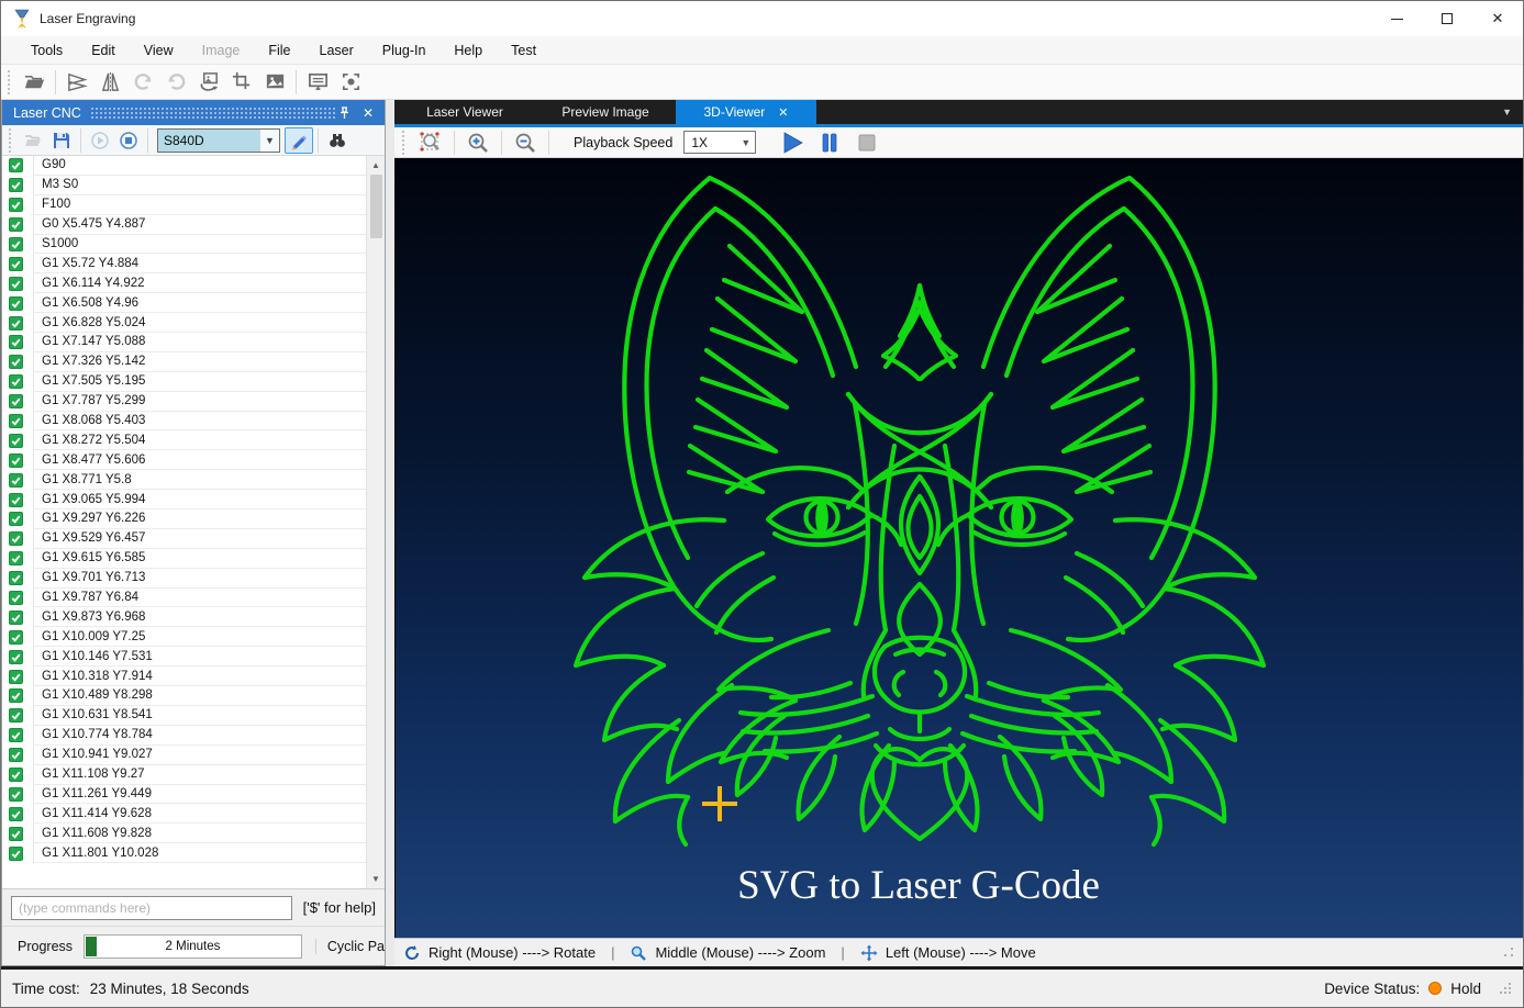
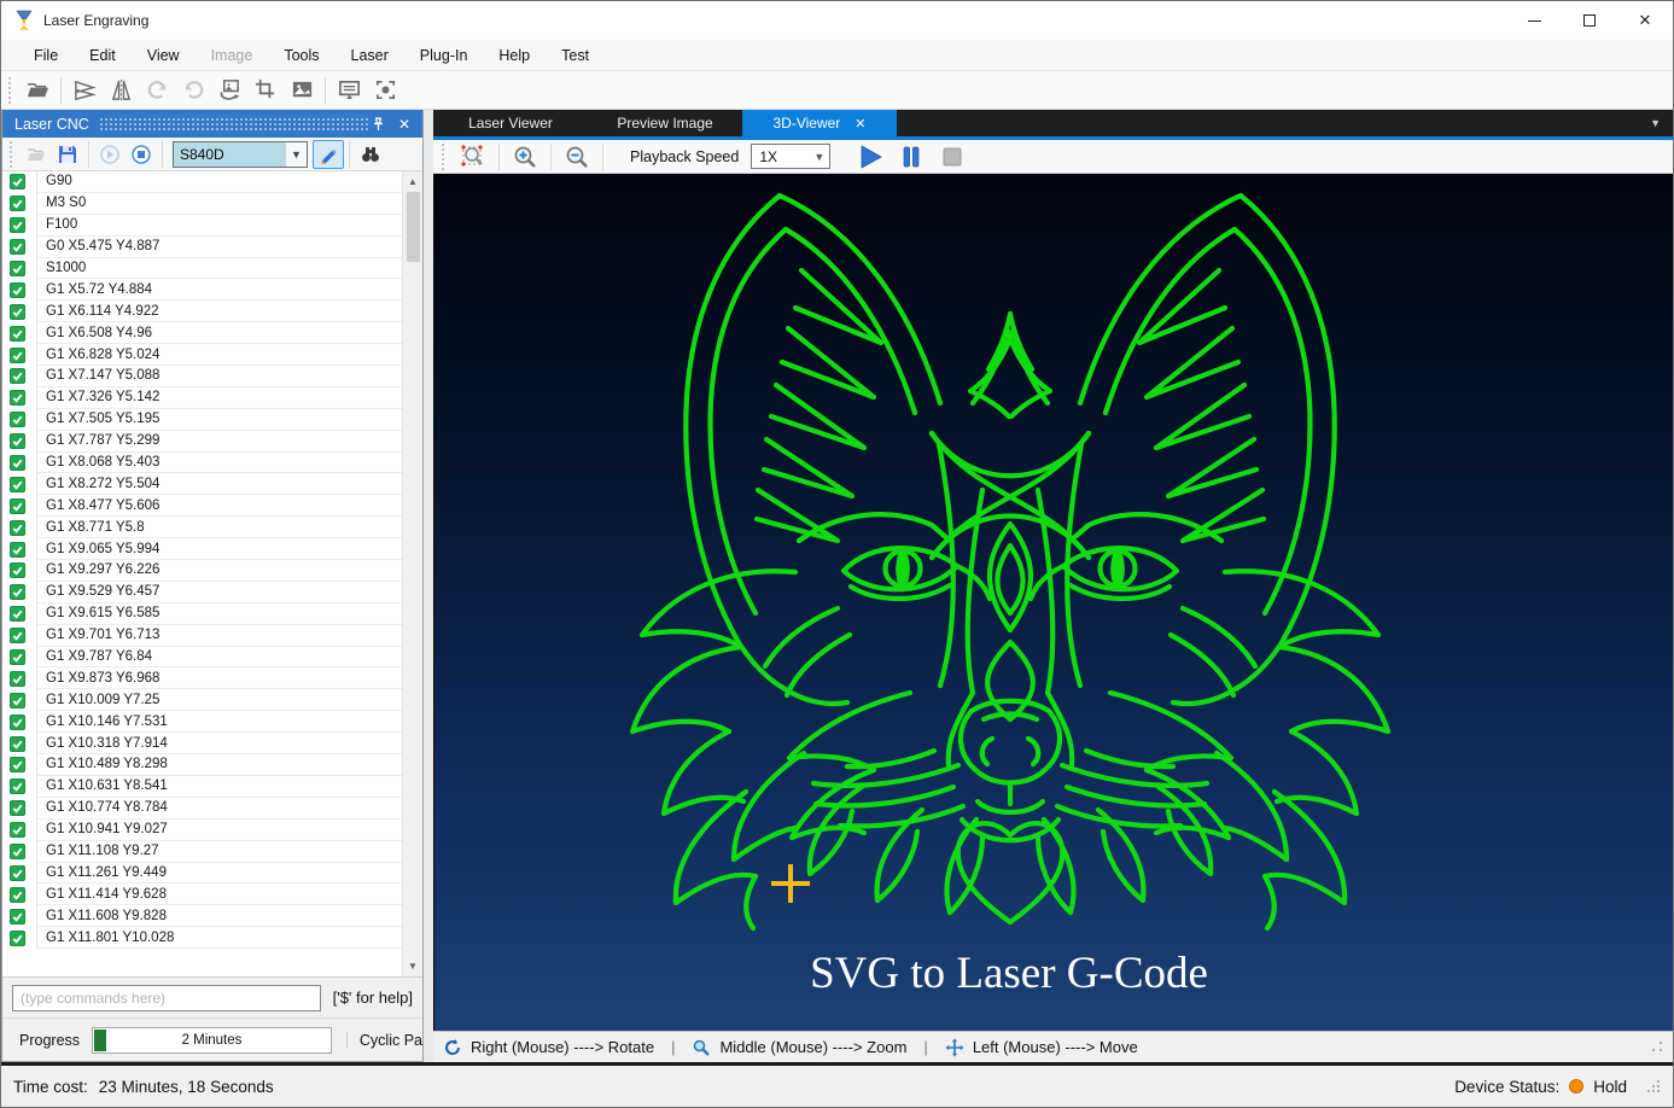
  Laser Engraving
  ✕
- Tools
+ File
  Edit
  View
  Image
- File
+ Tools
  Laser
  Plug-In
  Help
  Test
  Laser CNC
  ✕
  S840D
  ▼
  G90
  M3 S0
  F100
  G0 X5.475 Y4.887
  S1000
  G1 X5.72 Y4.884
  G1 X6.114 Y4.922
  G1 X6.508 Y4.96
  G1 X6.828 Y5.024
  G1 X7.147 Y5.088
  G1 X7.326 Y5.142
  G1 X7.505 Y5.195
  G1 X7.787 Y5.299
  G1 X8.068 Y5.403
  G1 X8.272 Y5.504
  G1 X8.477 Y5.606
  G1 X8.771 Y5.8
  G1 X9.065 Y5.994
  G1 X9.297 Y6.226
  G1 X9.529 Y6.457
  G1 X9.615 Y6.585
  G1 X9.701 Y6.713
  G1 X9.787 Y6.84
  G1 X9.873 Y6.968
  G1 X10.009 Y7.25
  G1 X10.146 Y7.531
  G1 X10.318 Y7.914
  G1 X10.489 Y8.298
  G1 X10.631 Y8.541
  G1 X10.774 Y8.784
  G1 X10.941 Y9.027
  G1 X11.108 Y9.27
  G1 X11.261 Y9.449
  G1 X11.414 Y9.628
  G1 X11.608 Y9.828
  G1 X11.801 Y10.028
  ▲
  ▼
  (type commands here)
  ['$' for help]
  Progress
  2 Minutes
  Cyclic Pa
  Laser Viewer
  Preview Image
  3D-Viewer
  ✕
  ▼
  Playback Speed
  1X
  ▼
  SVG to Laser G-Code
  Right (Mouse) ----> Rotate
  |
  Middle (Mouse) ----> Zoom
  |
  Left (Mouse) ----> Move
  Time cost:
  23 Minutes, 18 Seconds
  Device Status:
  Hold
